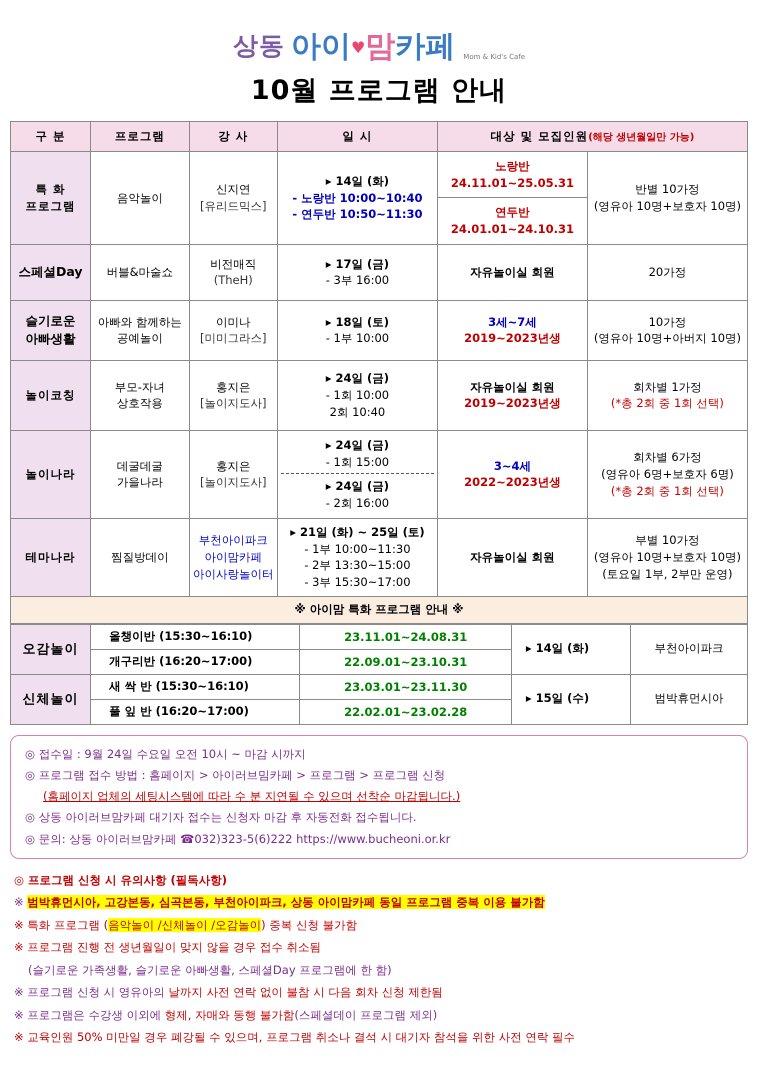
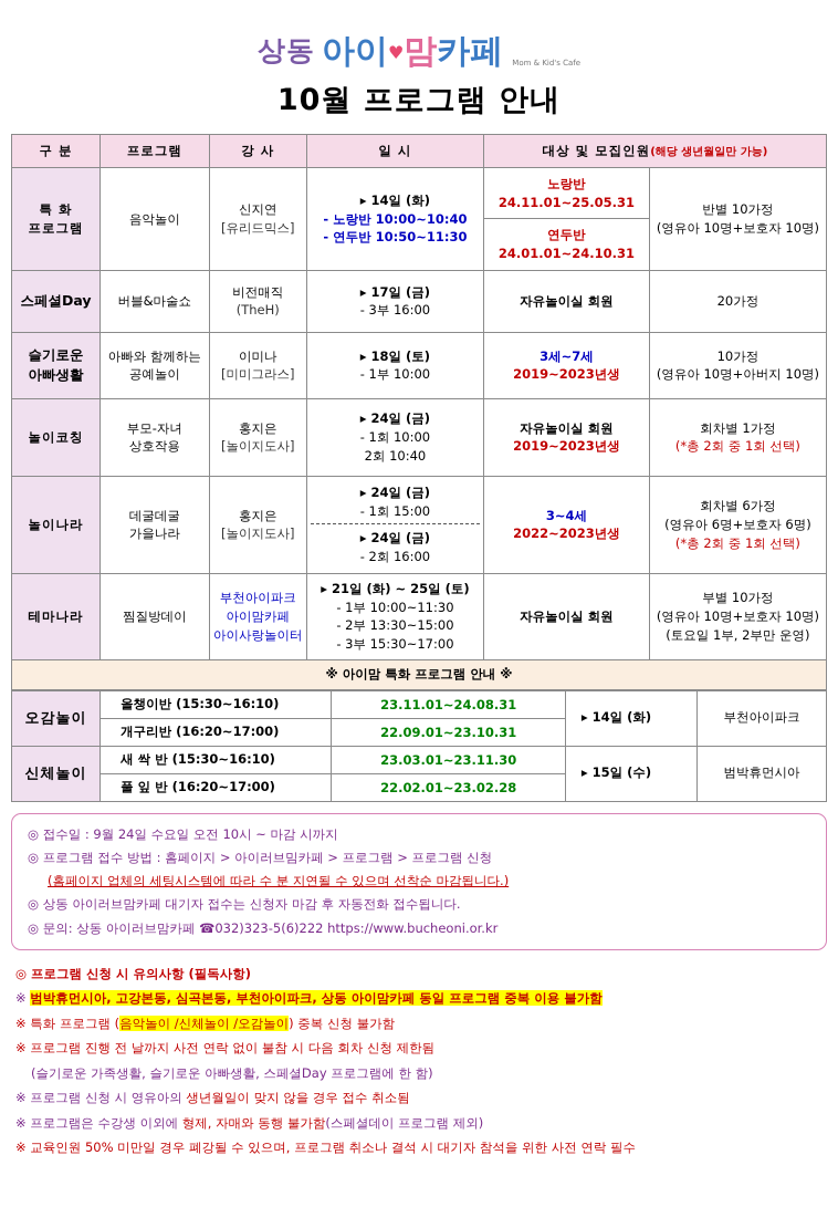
  상동
  아이♥맘카페
  Mom & Kid's Cafe
  10월 프로그램 안내
  구 분	프로그램	강 사	일 시	대상 및 모집인원(해당 생년월일만 가능)
  특 화프로그램	음악놀이	신지연 [유리드믹스]	▸ 14일 (화) - 노랑반 10:00~10:40 - 연두반 10:50~11:30	노랑반 24.11.01~25.05.31 연두반 24.01.01~24.10.31	반별 10가정 (영유아 10명+보호자 10명)
  스페셜Day	버블&마술쇼	비전매직 (TheH)	▸ 17일 (금) - 3부 16:00	자유놀이실 회원	20가정
  슬기로운아빠생활	아빠와 함께하는 공예놀이	이미나 [미미그라스]	▸ 18일 (토) - 1부 10:00	3세~7세 2019~2023년생	10가정 (영유아 10명+아버지 10명)
  놀이코칭	부모-자녀 상호작용	홍지은 [놀이지도사]	▸ 24일 (금) - 1회 10:00 2회 10:40	자유놀이실 회원 2019~2023년생	회차별 1가정 (*총 2회 중 1회 선택)
  놀이나라	데굴데굴 가을나라	홍지은 [놀이지도사]	▸ 24일 (금) - 1회 15:00 ▸ 24일 (금) - 2회 16:00	3~4세 2022~2023년생	회차별 6가정 (영유아 6명+보호자 6명) (*총 2회 중 1회 선택)
  테마나라	찜질방데이	부천아이파크 아이맘카페 아이사랑놀이터	▸ 21일 (화) ~ 25일 (토) - 1부 10:00~11:30 - 2부 13:30~15:00 - 3부 15:30~17:00	자유놀이실 회원	부별 10가정 (영유아 10명+보호자 10명) (토요일 1부, 2부만 운영)
  ※ 아이맘 특화 프로그램 안내 ※
  오감놀이	올챙이반 (15:30~16:10)	23.11.01~24.08.31	▸ 14일 (화)	부천아이파크
  개구리반 (16:20~17:00)	22.09.01~23.10.31
  신체놀이	새 싹 반 (15:30~16:10)	23.03.01~23.11.30	▸ 15일 (수)	범박휴먼시아
  풀 잎 반 (16:20~17:00)	22.02.01~23.02.28
  ◎ 접수일 : 9월 24일 수요일 오전 10시 ~ 마감 시까지
  ◎ 프로그램 접수 방법 : 홈페이지 > 아이러브밈카페 > 프로그램 > 프로그램 신청
  (홈페이지 업체의 세팅시스템에 따라 수 분 지연될 수 있으며 선착순 마감됩니다.)
  ◎ 상동 아이러브맘카페 대기자 접수는 신청자 마감 후 자동전화 접수됩니다.
  ◎ 문의: 상동 아이러브맘카페 ☎032)323-5(6)222 https://www.bucheoni.or.kr
  ◎ 프로그램 신청 시 유의사항 (필독사항)
  ※ 범박휴먼시아, 고강본동, 심곡본동, 부천아이파크, 상동 아이맘카페 동일 프로그램 중복 이용 불가함
  ※ 특화 프로그램 (음악놀이 /신체놀이 /오감놀이) 중복 신청 불가함
- ※ 프로그램 진행 전 생년월일이 맞지 않을 경우 접수 취소됨
+ ※ 프로그램 진행 전 날까지 사전 연락 없이 불참 시 다음 회차 신청 제한됨
  (슬기로운 가족생활, 슬기로운 아빠생활, 스페셜Day 프로그램에 한 함)
- ※ 프로그램 신청 시 영유아의 날까지 사전 연락 없이 불참 시 다음 회차 신청 제한됨
+ ※ 프로그램 신청 시 영유아의 생년월일이 맞지 않을 경우 접수 취소됨
  ※ 프로그램은 수강생 이외에 형제, 자매와 동행 불가함(스페셜데이 프로그램 제외)
  ※ 교육인원 50% 미만일 경우 폐강될 수 있으며, 프로그램 취소나 결석 시 대기자 참석을 위한 사전 연락 필수
